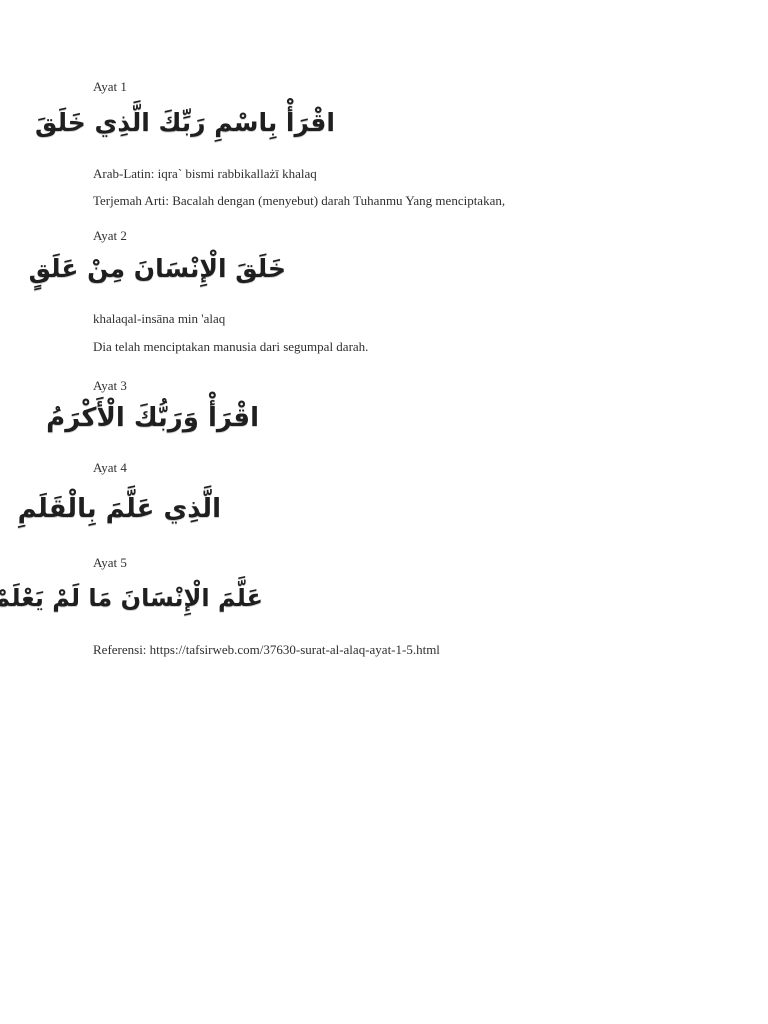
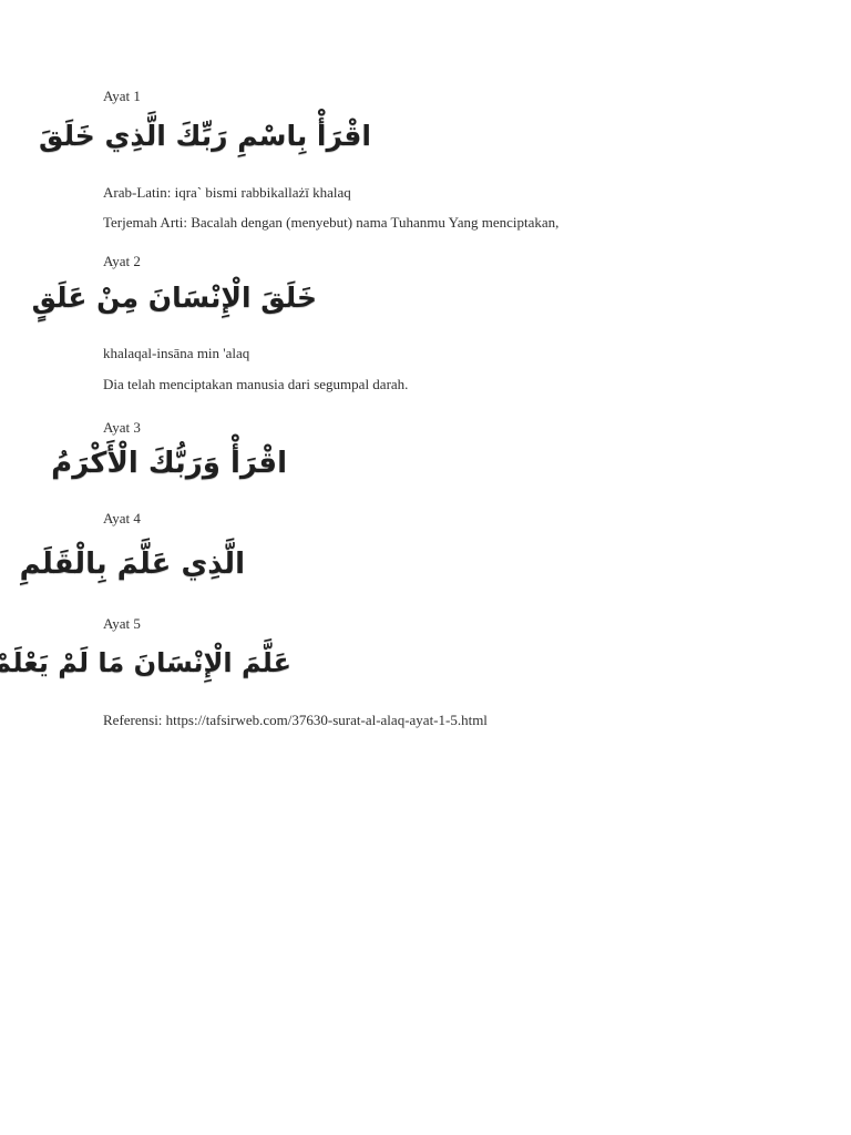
  Ayat 1
  اقْرَأْ بِاسْمِ رَبِّكَ الَّذِي خَلَقَ
  Arab-Latin: iqra` bismi rabbikallażī khalaq
- Terjemah Arti: Bacalah dengan (menyebut) darah Tuhanmu Yang menciptakan,
+ Terjemah Arti: Bacalah dengan (menyebut) nama Tuhanmu Yang menciptakan,
  Ayat 2
  خَلَقَ الْإِنْسَانَ مِنْ عَلَقٍ
  khalaqal-insāna min 'alaq
  Dia telah menciptakan manusia dari segumpal darah.
  Ayat 3
  اقْرَأْ وَرَبُّكَ الْأَكْرَمُ
  Ayat 4
  الَّذِي عَلَّمَ بِالْقَلَمِ
  Ayat 5
  عَلَّمَ الْإِنْسَانَ مَا لَمْ يَعْلَمْ
  Referensi: https://tafsirweb.com/37630-surat-al-alaq-ayat-1-5.html
